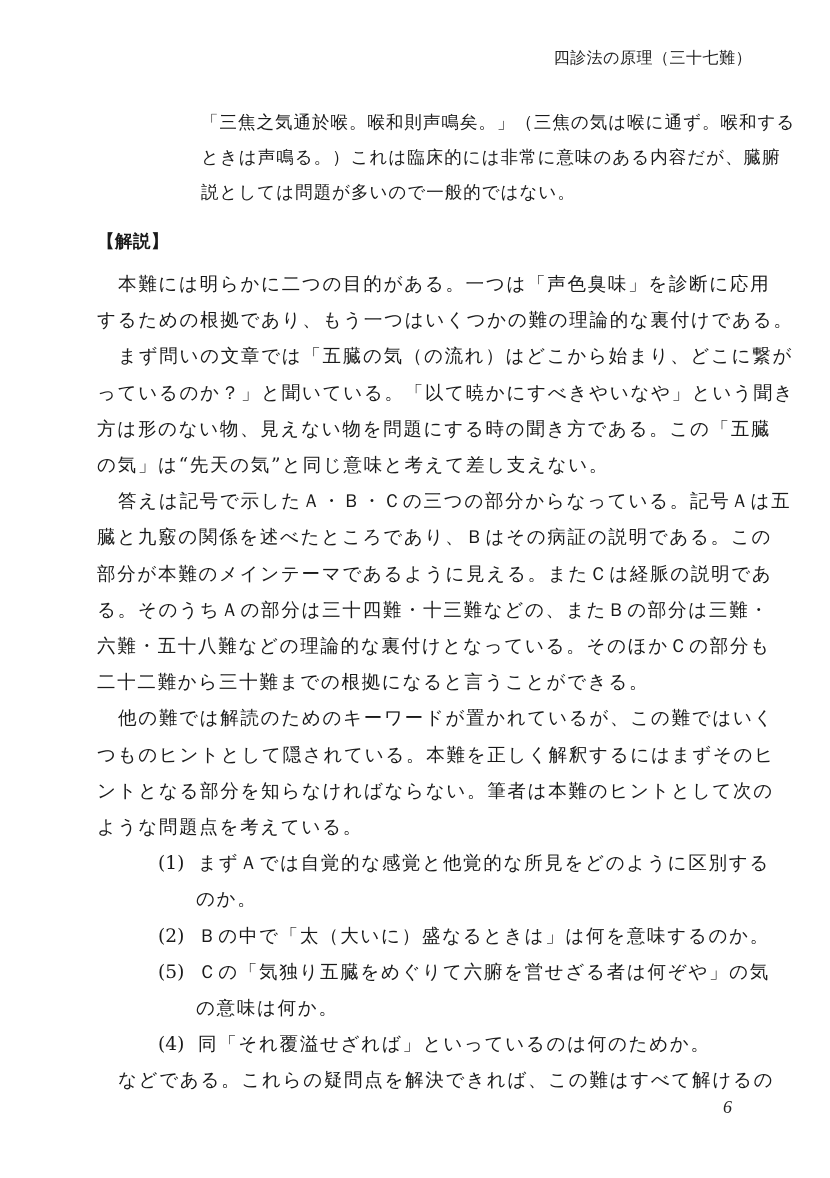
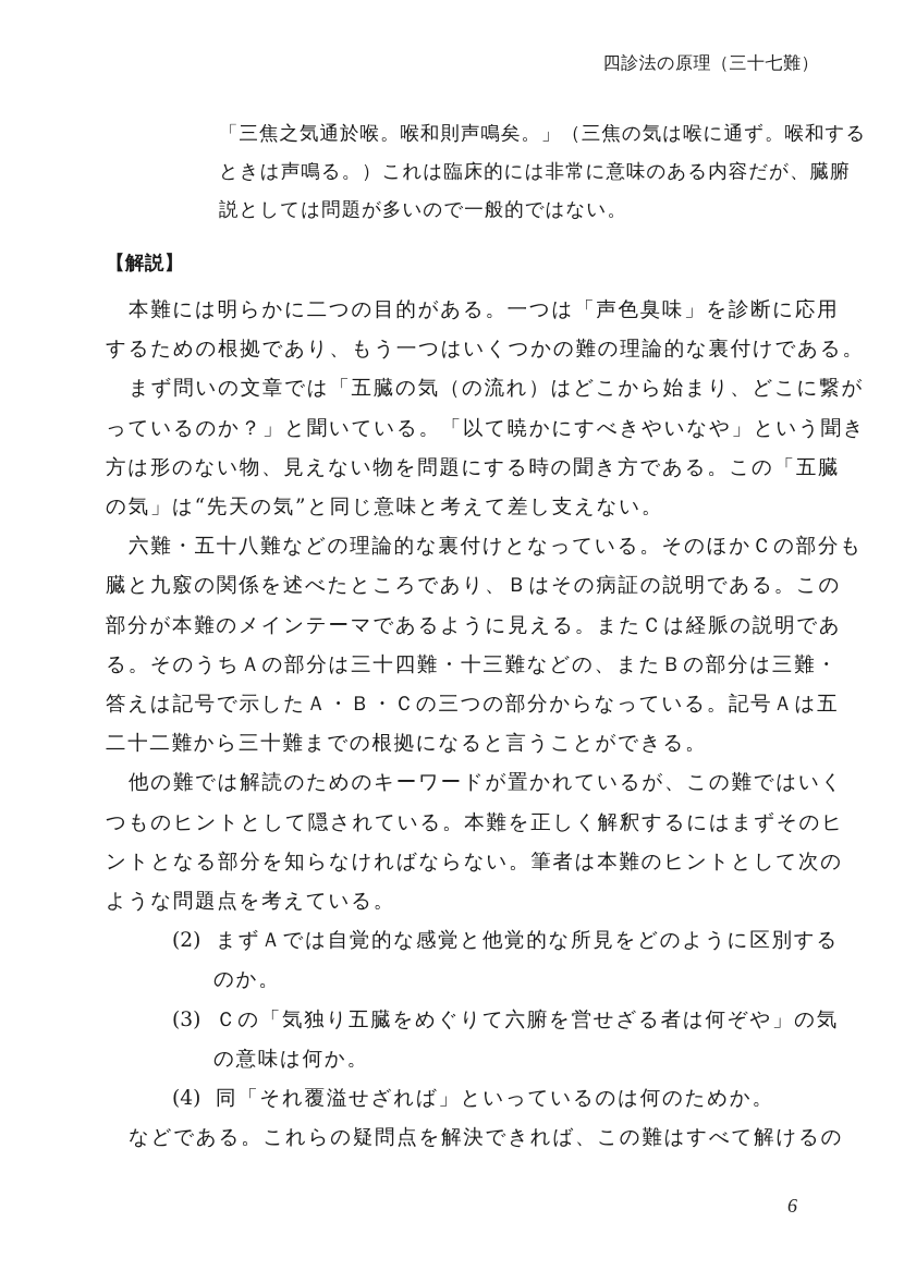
  四診法の原理（三十七難）
  「三焦之気通於喉。喉和則声鳴矣。」（三焦の気は喉に通ず。喉和する
  ときは声鳴る。）これは臨床的には非常に意味のある内容だが、臓腑
  説としては問題が多いので一般的ではない。
  【解説】
  本難には明らかに二つの目的がある。一つは「声色臭味」を診断に応用
  するための根拠であり、もう一つはいくつかの難の理論的な裏付けである。
  まず問いの文章では「五臓の気（の流れ）はどこから始まり、どこに繋が
  っているのか？」と聞いている。「以て暁かにすべきやいなや」という聞き
  方は形のない物、見えない物を問題にする時の聞き方である。この「五臓
  の気」は“先天の気”と同じ意味と考えて差し支えない。
- 答えは記号で示したＡ・Ｂ・Ｃの三つの部分からなっている。記号Ａは五
+ 六難・五十八難などの理論的な裏付けとなっている。そのほかＣの部分も
  臓と九竅の関係を述べたところであり、Ｂはその病証の説明である。この
  部分が本難のメインテーマであるように見える。またＣは経脈の説明であ
  る。そのうちＡの部分は三十四難・十三難などの、またＢの部分は三難・
- 六難・五十八難などの理論的な裏付けとなっている。そのほかＣの部分も
+ 答えは記号で示したＡ・Ｂ・Ｃの三つの部分からなっている。記号Ａは五
  二十二難から三十難までの根拠になると言うことができる。
  他の難では解読のためのキーワードが置かれているが、この難ではいく
  つものヒントとして隠されている。本難を正しく解釈するにはまずそのヒ
  ントとなる部分を知らなければならない。筆者は本難のヒントとして次の
  ような問題点を考えている。
- (1) まずＡでは自覚的な感覚と他覚的な所見をどのように区別する
+ (2) まずＡでは自覚的な感覚と他覚的な所見をどのように区別する
  のか。
- (2) Ｂの中で「太（大いに）盛なるときは」は何を意味するのか。
- (5) Ｃの「気独り五臓をめぐりて六腑を営せざる者は何ぞや」の気
+ (3) Ｃの「気独り五臓をめぐりて六腑を営せざる者は何ぞや」の気
  の意味は何か。
  (4) 同「それ覆溢せざれば」といっているのは何のためか。
  などである。これらの疑問点を解決できれば、この難はすべて解けるの
  6
